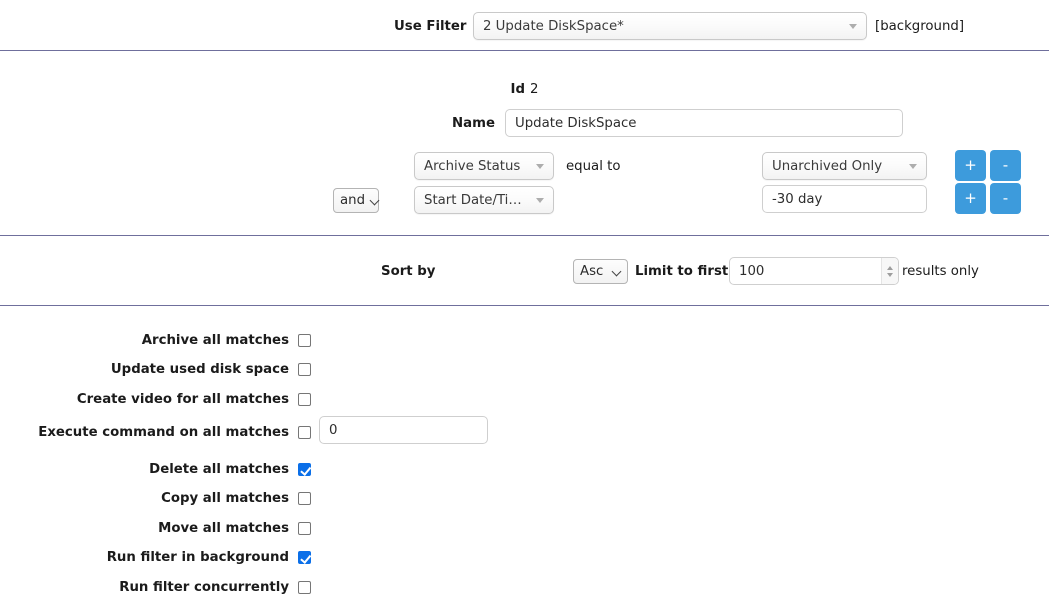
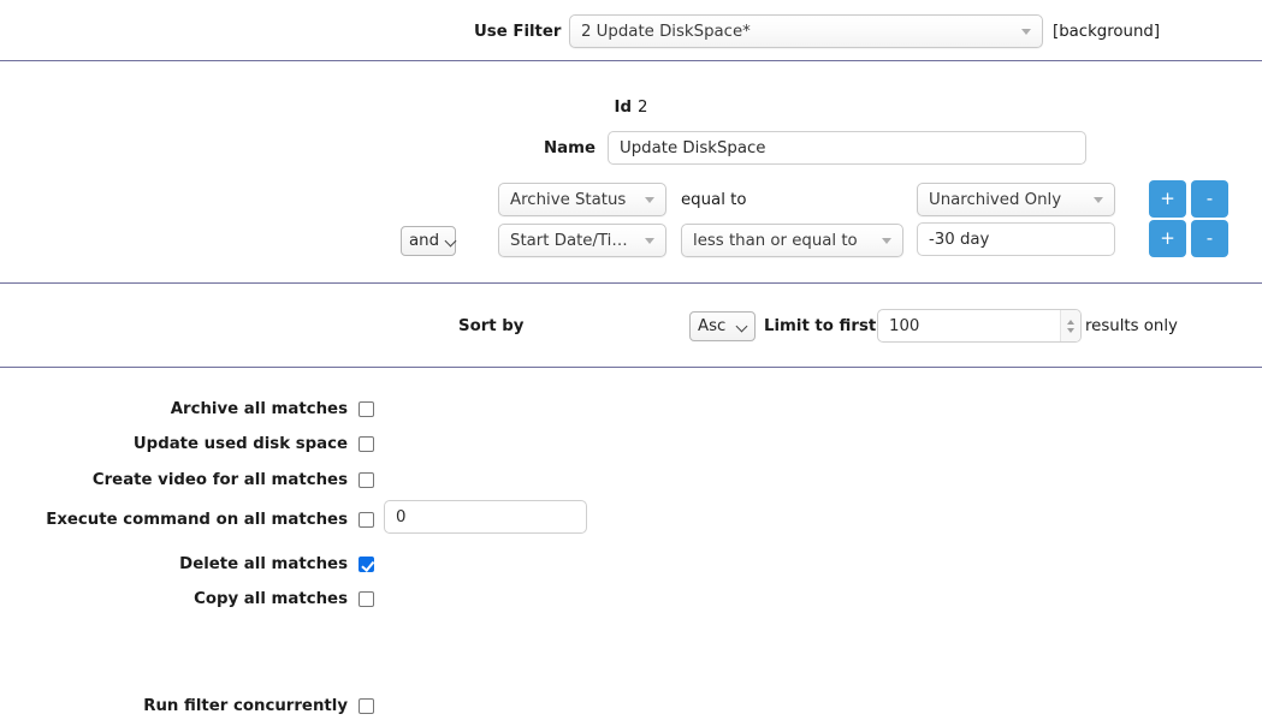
  Use Filter
  2 Update DiskSpace*
  [background]
  Id 2
  Name
  Update DiskSpace
  Archive Status
  equal to
  Unarchived Only
  +
  -
  and
  Start Date/Time
+ less than or equal to
  -30 day
  +
  -
  Sort by
  Asc
  Limit to first
  100
  results only
  Archive all matches
  Update used disk space
  Create video for all matches
  Execute command on all matches
  0
  Delete all matches
  Copy all matches
- Move all matches
- Run filter in background
  Run filter concurrently
